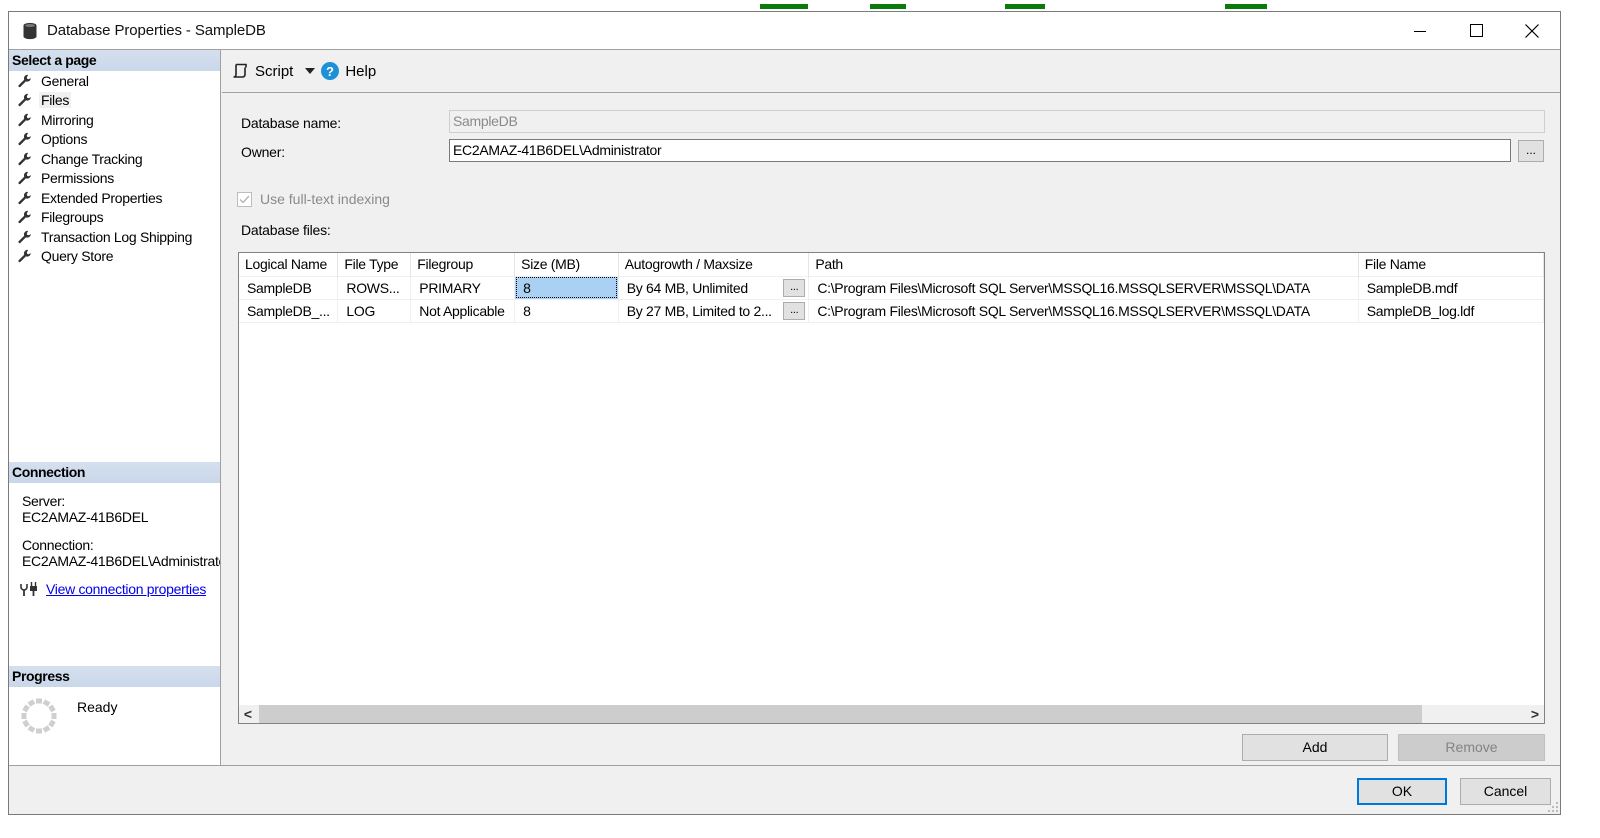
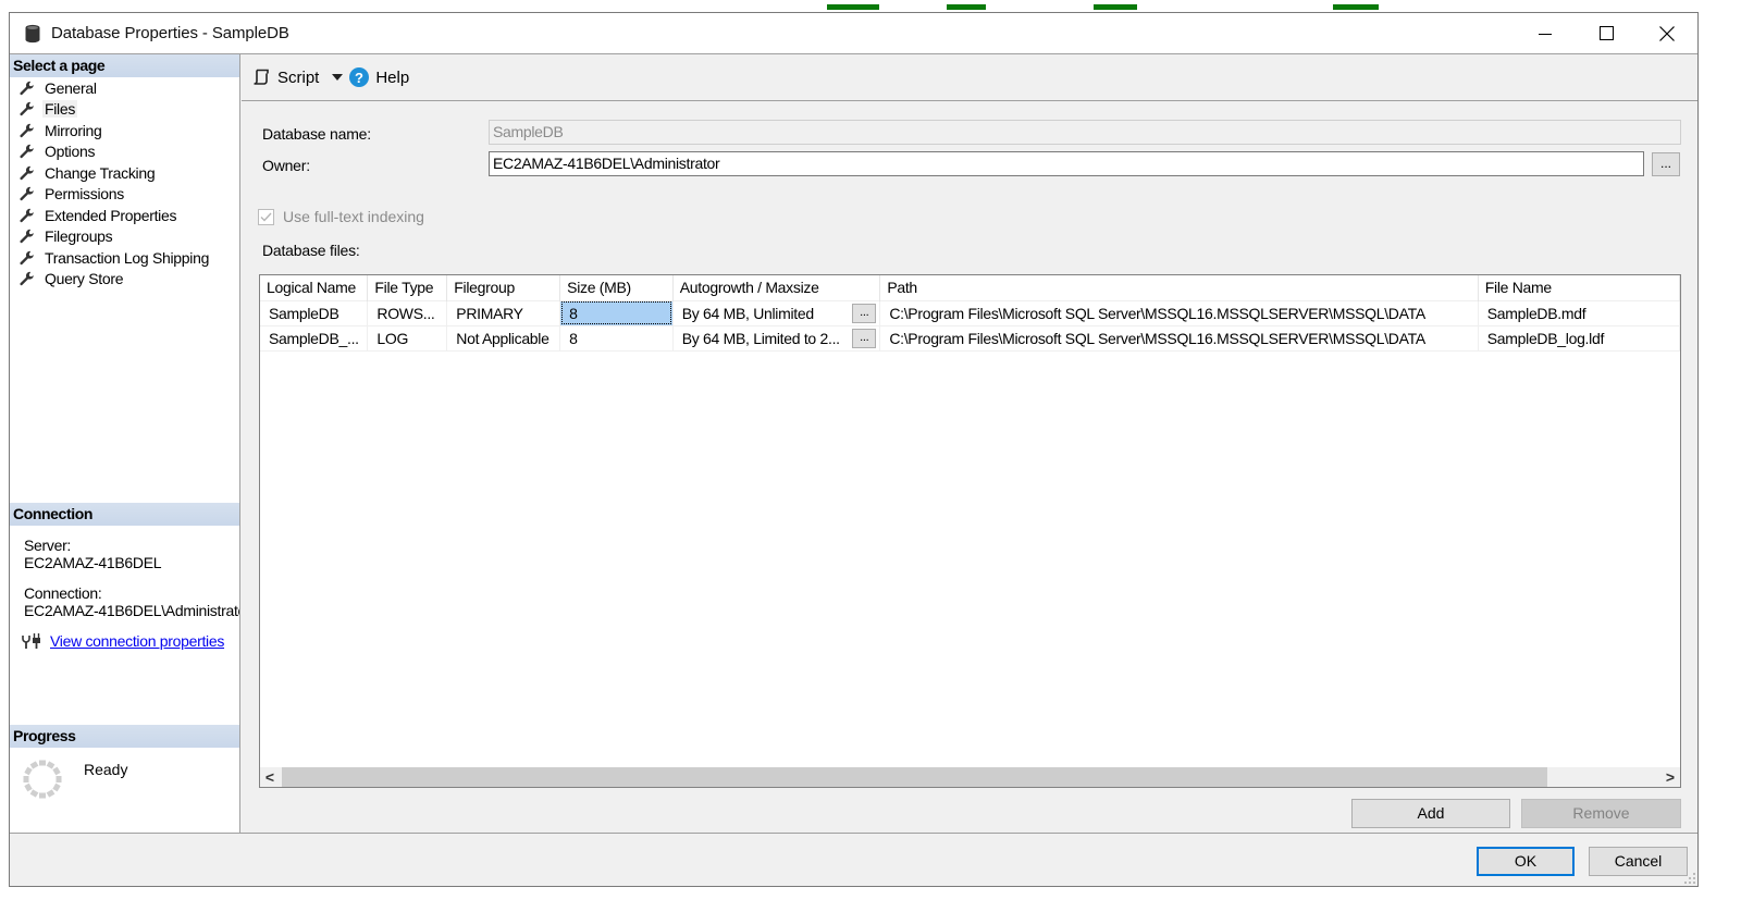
  Database Properties - SampleDB
  Select a page
  General
  Files
  Mirroring
  Options
  Change Tracking
  Permissions
  Extended Properties
  Filegroups
  Transaction Log Shipping
  Query Store
  Connection
  Server:
  EC2AMAZ-41B6DEL
  Connection:
  EC2AMAZ-41B6DEL\Administrat
  View connection properties
  Progress
  Ready
  Script
  ?
  Help
  Database name:
  SampleDB
  Owner:
  EC2AMAZ-41B6DEL\Administrator
  ...
  Use full-text indexing
  Database files:
  Logical Name	File Type	Filegroup	Size (MB)	Autogrowth / Maxsize	Path	File Name
  SampleDB	ROWS...	PRIMARY	8	By 64 MB, Unlimited ...	C:\Program Files\Microsoft SQL Server\MSSQL16.MSSQLSERVER\MSSQL\DATA	SampleDB.mdf
- SampleDB_...	LOG	Not Applicable	8	By 27 MB, Limited to 2... ...	C:\Program Files\Microsoft SQL Server\MSSQL16.MSSQLSERVER\MSSQL\DATA	SampleDB_log.ldf
+ SampleDB_...	LOG	Not Applicable	8	By 64 MB, Limited to 2... ...	C:\Program Files\Microsoft SQL Server\MSSQL16.MSSQLSERVER\MSSQL\DATA	SampleDB_log.ldf
  <
  >
  Add
  Remove
  OK
  Cancel
